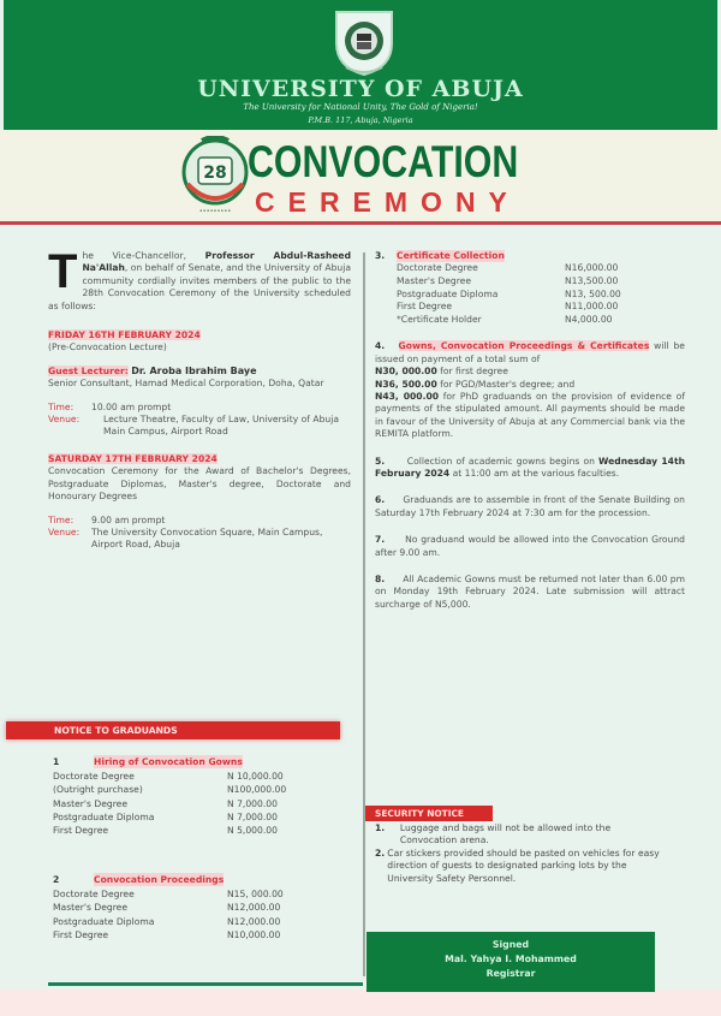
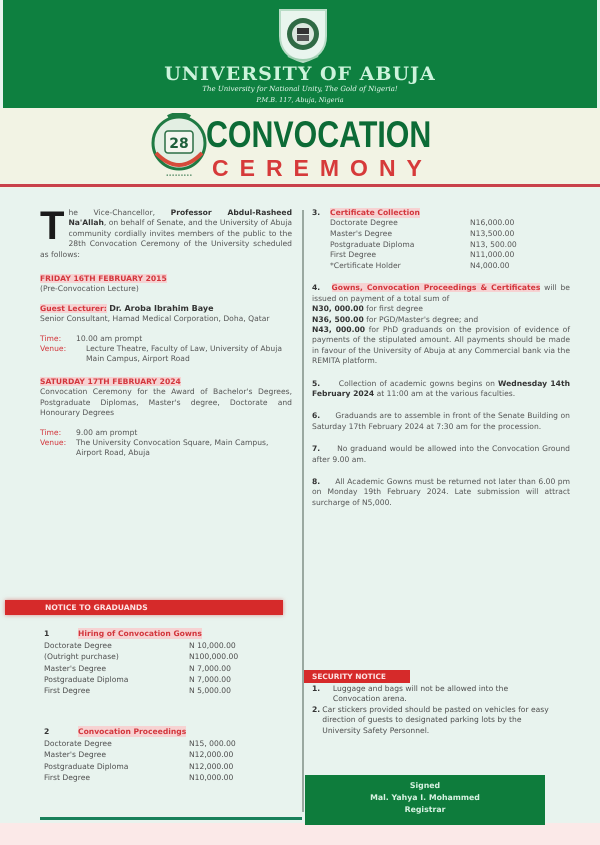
  UNIVERSITY OF ABUJA
  The University for National Unity, The Gold of Nigeria!
  P.M.B. 117, Abuja, Nigeria
  28
  CONVOCATION
  CEREMONY
  T
  he Vice-Chancellor, Professor Abdul-Rasheed Na'Allah, on behalf of Senate, and the University of Abuja community cordially invites members of the public to the 28th Convocation Ceremony of the University scheduled as follows:
- FRIDAY 16TH FEBRUARY 2024
+ FRIDAY 16TH FEBRUARY 2015
  (Pre-Convocation Lecture)
  Guest Lecturer: Dr. Aroba Ibrahim Baye
  Senior Consultant, Hamad Medical Corporation, Doha, Qatar
  Time:
  10.00 am prompt
  Venue:
  Lecture Theatre, Faculty of Law, University of Abuja Main Campus, Airport Road
  SATURDAY 17TH FEBRUARY 2024
  Convocation Ceremony for the Award of Bachelor's Degrees, Postgraduate Diplomas, Master's degree, Doctorate and Honourary Degrees
  Time:
  9.00 am prompt
  Venue:
  The University Convocation Square, Main Campus, Airport Road, Abuja
  NOTICE TO GRADUANDS
  1
  Hiring of Convocation Gowns
  Doctorate Degree
  N 10,000.00
  (Outright purchase)
  N100,000.00
  Master's Degree
  N 7,000.00
  Postgraduate Diploma
  N 7,000.00
  First Degree
  N 5,000.00
  2
  Convocation Proceedings
  Doctorate Degree
  N15, 000.00
  Master's Degree
  N12,000.00
  Postgraduate Diploma
  N12,000.00
  First Degree
  N10,000.00
  3.
  Certificate Collection
  Doctorate Degree
  N16,000.00
  Master's Degree
  N13,500.00
  Postgraduate Diploma
  N13, 500.00
  First Degree
  N11,000.00
  *Certificate Holder
  N4,000.00
  4. Gowns, Convocation Proceedings & Certificates will be issued on payment of a total sum of
  N30, 000.00 for first degree
  N36, 500.00 for PGD/Master's degree; and
  N43, 000.00 for PhD graduands on the provision of evidence of payments of the stipulated amount. All payments should be made in favour of the University of Abuja at any Commercial bank via the REMITA platform.
  5. Collection of academic gowns begins on Wednesday 14th February 2024 at 11:00 am at the various faculties.
  6. Graduands are to assemble in front of the Senate Building on Saturday 17th February 2024 at 7:30 am for the procession.
  7. No graduand would be allowed into the Convocation Ground after 9.00 am.
  8. All Academic Gowns must be returned not later than 6.00 pm on Monday 19th February 2024. Late submission will attract surcharge of N5,000.
  SECURITY NOTICE
  1.
  Luggage and bags will not be allowed into the Convocation arena.
  2.
  Car stickers provided should be pasted on vehicles for easy direction of guests to designated parking lots by the University Safety Personnel.
  Signed
  Mal. Yahya I. Mohammed
  Registrar
